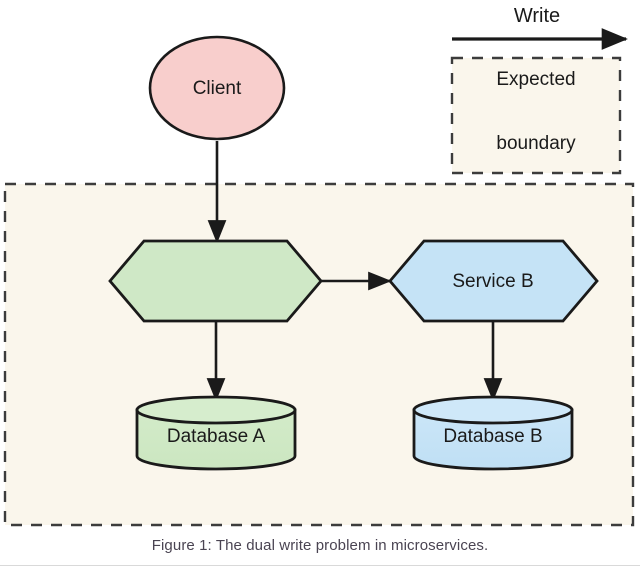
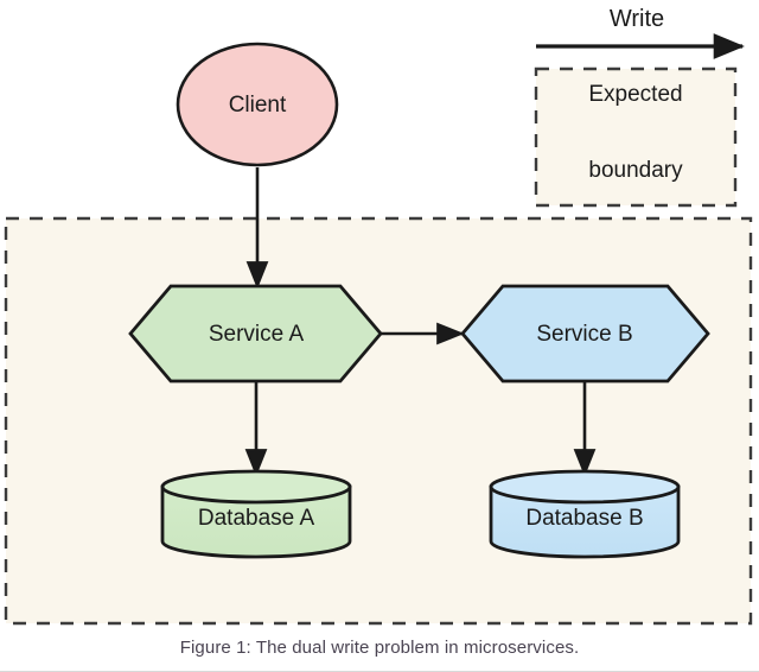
  Write
  Expected
  boundary
  Client
+ Service A
  Service B
  Database A
  Database B
  Figure 1: The dual write problem in microservices.
